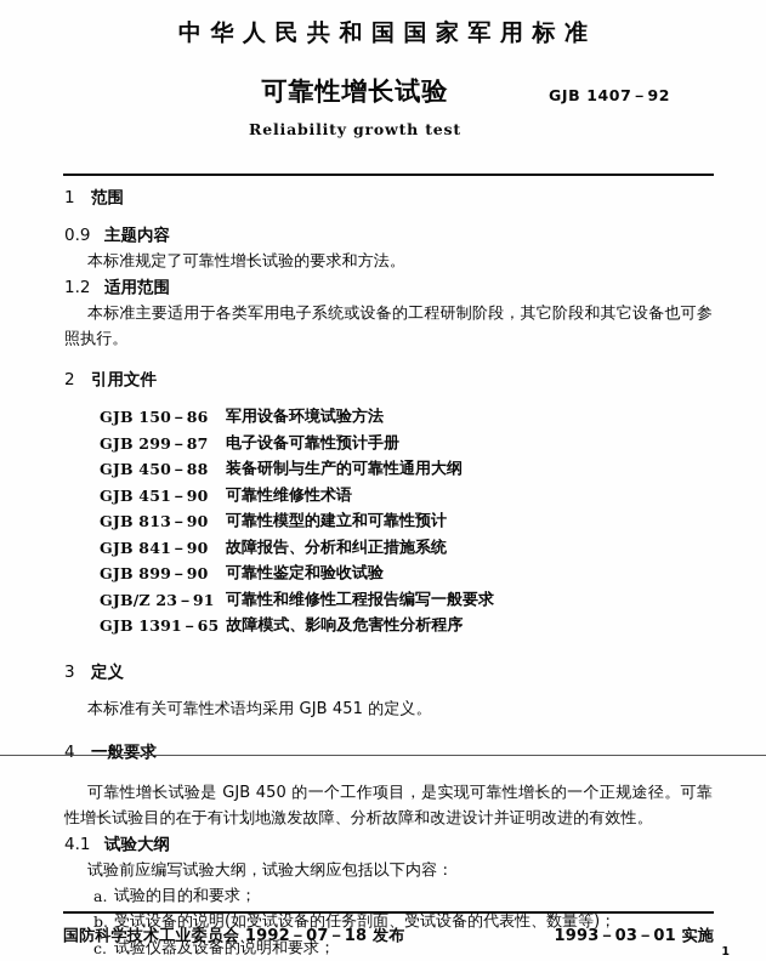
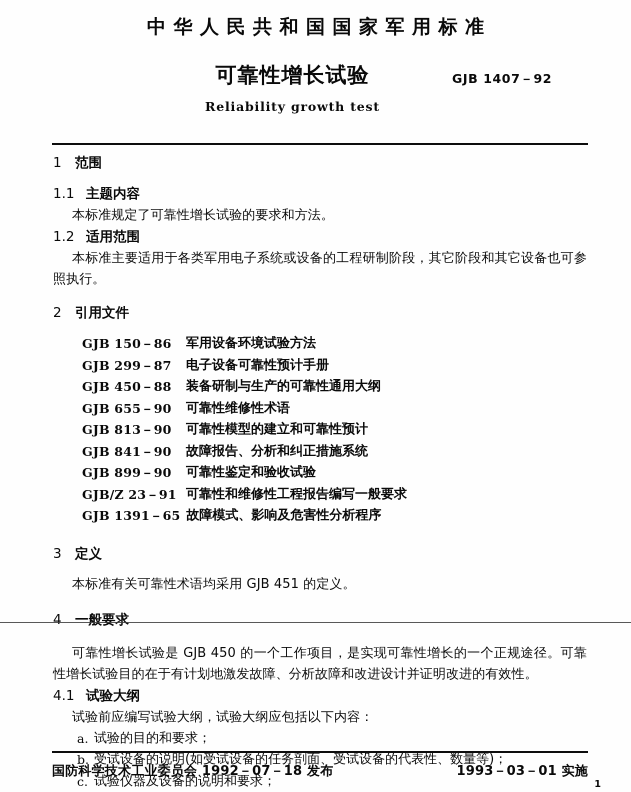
  中华人民共和国国家军用标准
  可靠性增长试验
  GJB 1407－92
  Reliability growth test
  1 范围
- 0.9 主题内容
+ 1.1 主题内容
  本标准规定了可靠性增长试验的要求和方法。
  1.2 适用范围
  本标准主要适用于各类军用电子系统或设备的工程研制阶段，其它阶段和其它设备也可参照执行。
  2 引用文件
  GJB 150－86
  军用设备环境试验方法
  GJB 299－87
  电子设备可靠性预计手册
  GJB 450－88
  装备研制与生产的可靠性通用大纲
- GJB 451－90
+ GJB 655－90
  可靠性维修性术语
  GJB 813－90
  可靠性模型的建立和可靠性预计
  GJB 841－90
  故障报告、分析和纠正措施系统
  GJB 899－90
  可靠性鉴定和验收试验
  GJB/Z 23－91
  可靠性和维修性工程报告编写一般要求
  GJB 1391－65
  故障模式、影响及危害性分析程序
  3 定义
  本标准有关可靠性术语均采用 GJB 451 的定义。
  4 一般要求
  可靠性增长试验是 GJB 450 的一个工作项目，是实现可靠性增长的一个正规途径。可靠性增长试验目的在于有计划地激发故障、分析故障和改进设计并证明改进的有效性。
  4.1 试验大纲
  试验前应编写试验大纲，试验大纲应包括以下内容：
  a.
  试验的目的和要求；
  b.
  受试设备的说明(如受试设备的任务剖面、受试设备的代表性、数量等)；
  c.
  试验仪器及设备的说明和要求；
  国防科学技术工业委员会 1992－07－18 发布
  1993－03－01 实施
  1
